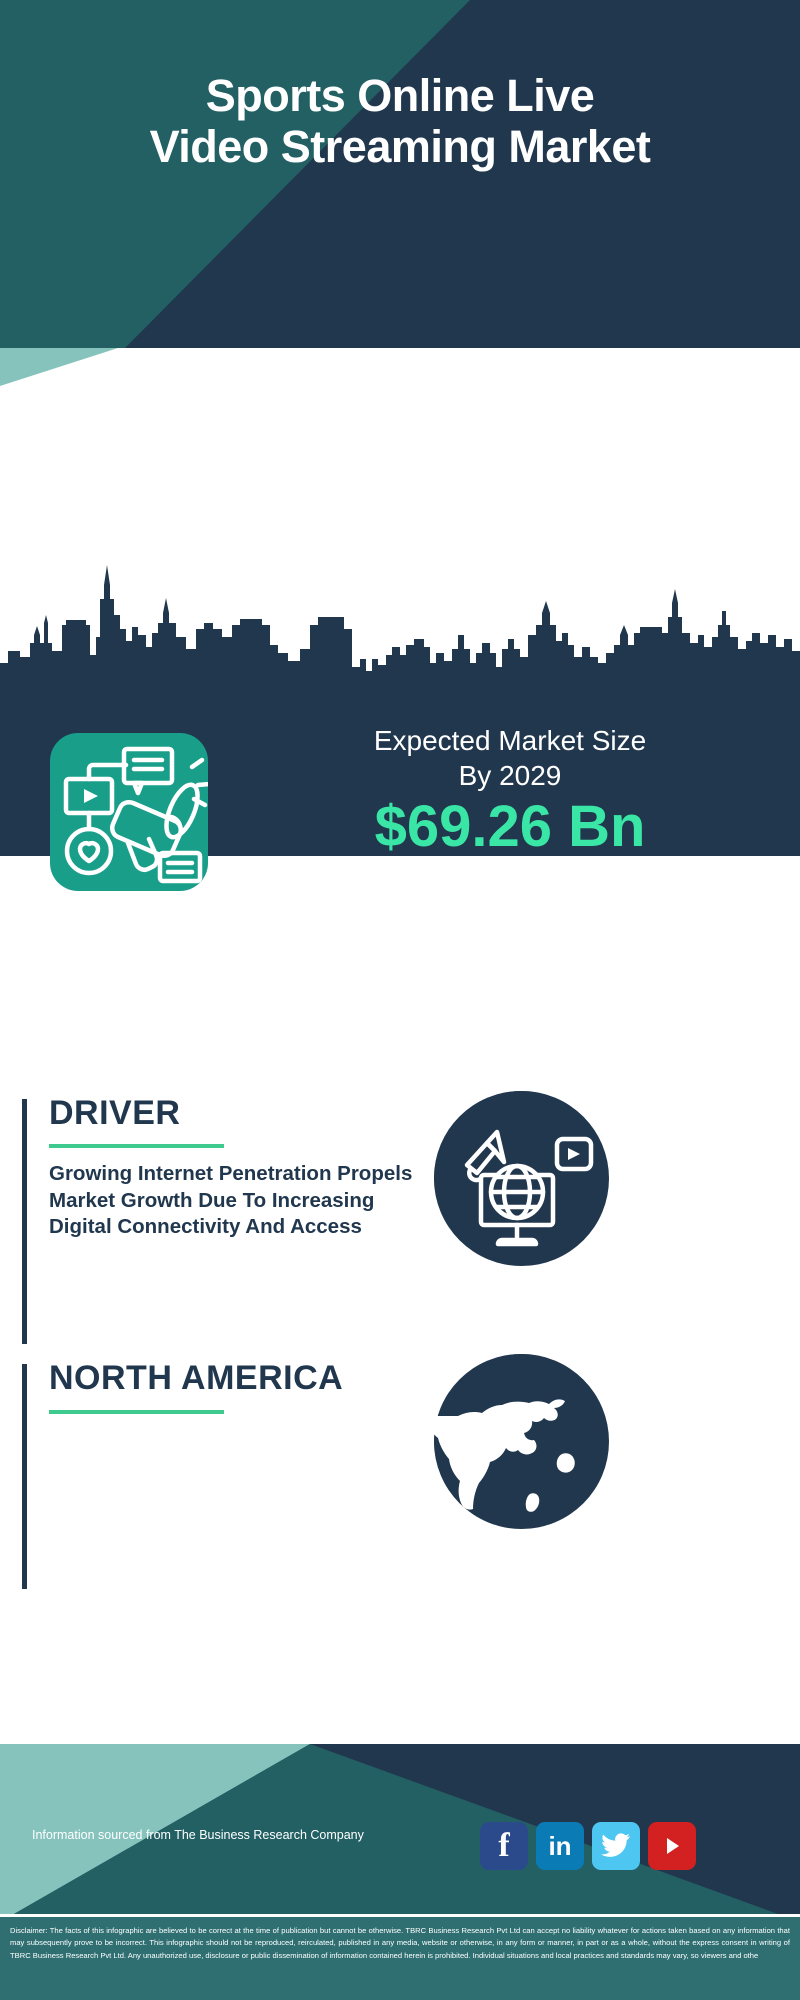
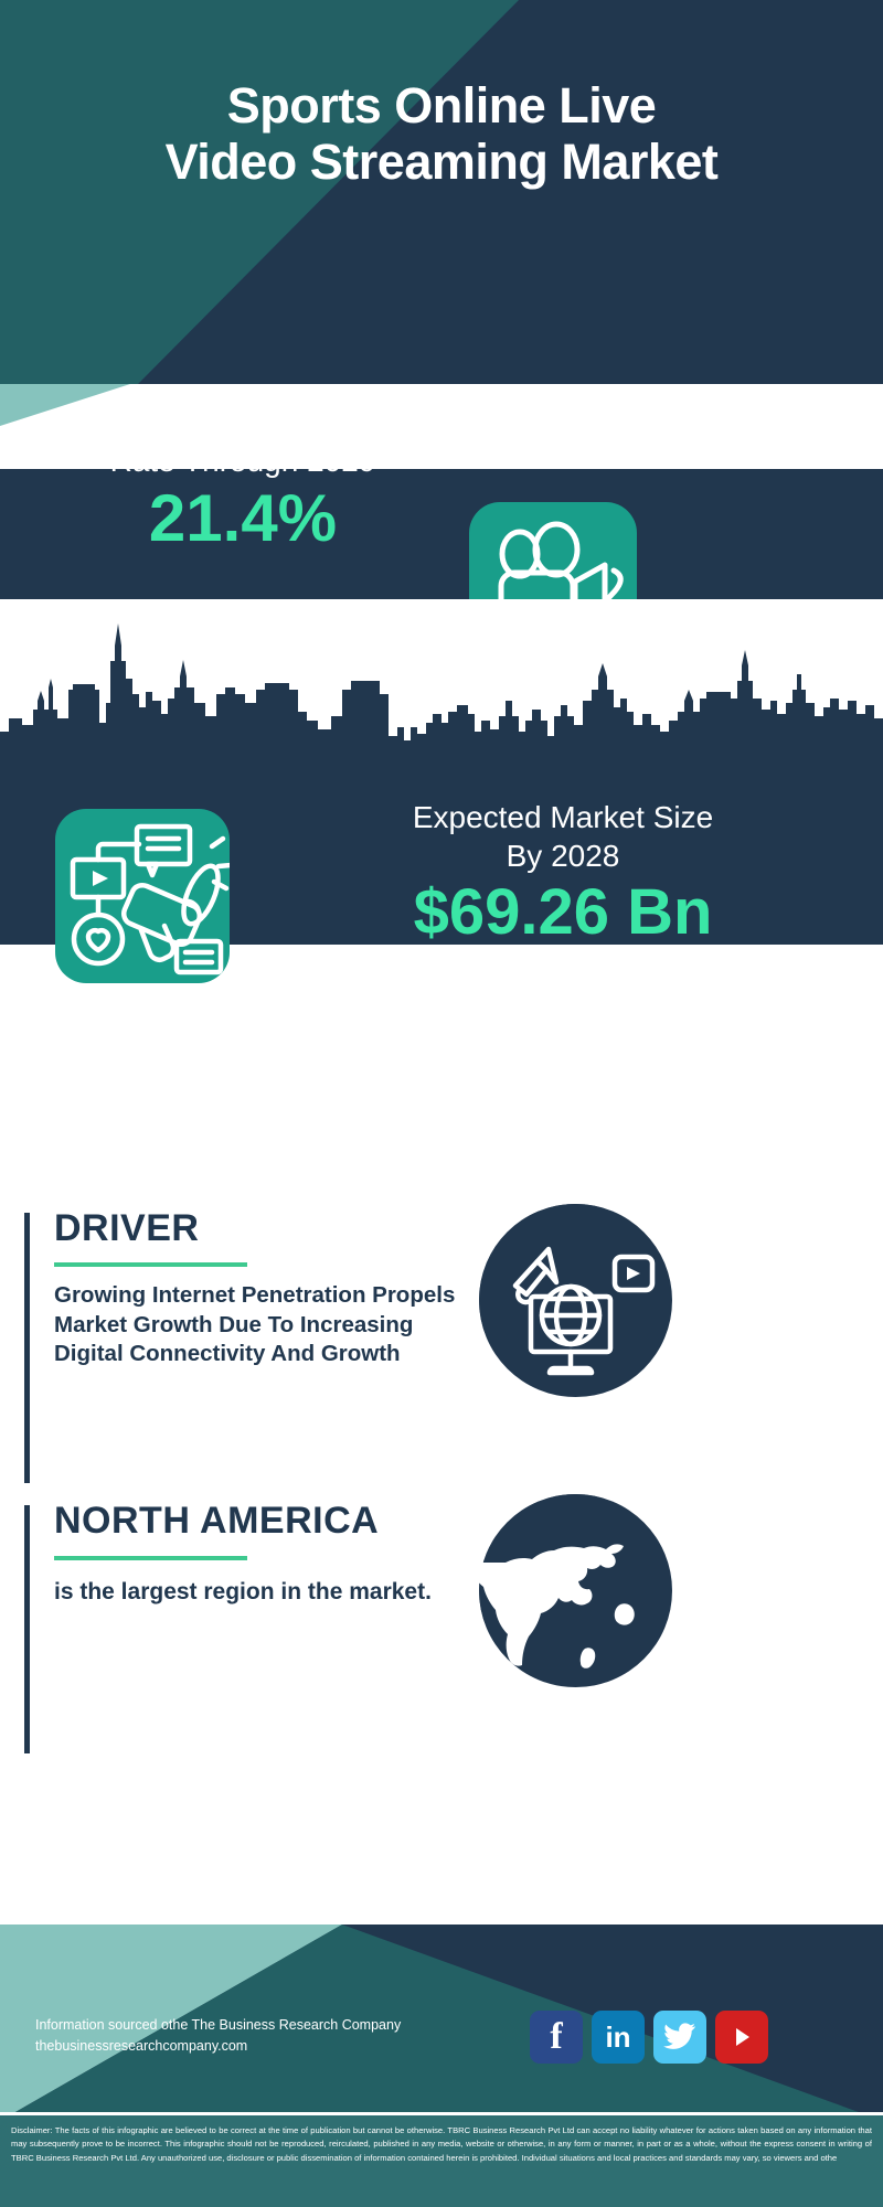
  Sports Online Live
  Video Streaming Market
+ Rate Through 2029
+ 21.4%
  Expected Market Size
- By 2029
+ By 2028
  $69.26 Bn
  DRIVER
- Growing Internet Penetration Propels Market Growth Due To Increasing Digital Connectivity And Access
+ Growing Internet Penetration Propels Market Growth Due To Increasing Digital Connectivity And Growth
  NORTH AMERICA
+ is the largest region in the market.
- Information sourced from The Business Research Company
+ Information sourced othe The Business Research Company
+ thebusinessresearchcompany.com
  f
  in
  Disclaimer: The facts of this infographic are believed to be correct at the time of publication but cannot be otherwise. TBRC Business Research Pvt Ltd can accept no liability whatever for actions taken based on any information that may subsequently prove to be incorrect. This infographic should not be reproduced, reirculated, published in any media, website or otherwise, in any form or manner, in part or as a whole, without the express consent in writing of TBRC Business Research Pvt Ltd. Any unauthorized use, disclosure or public dissemination of information contained herein is prohibited. Individual situations and local practices and standards may vary, so viewers and othe
